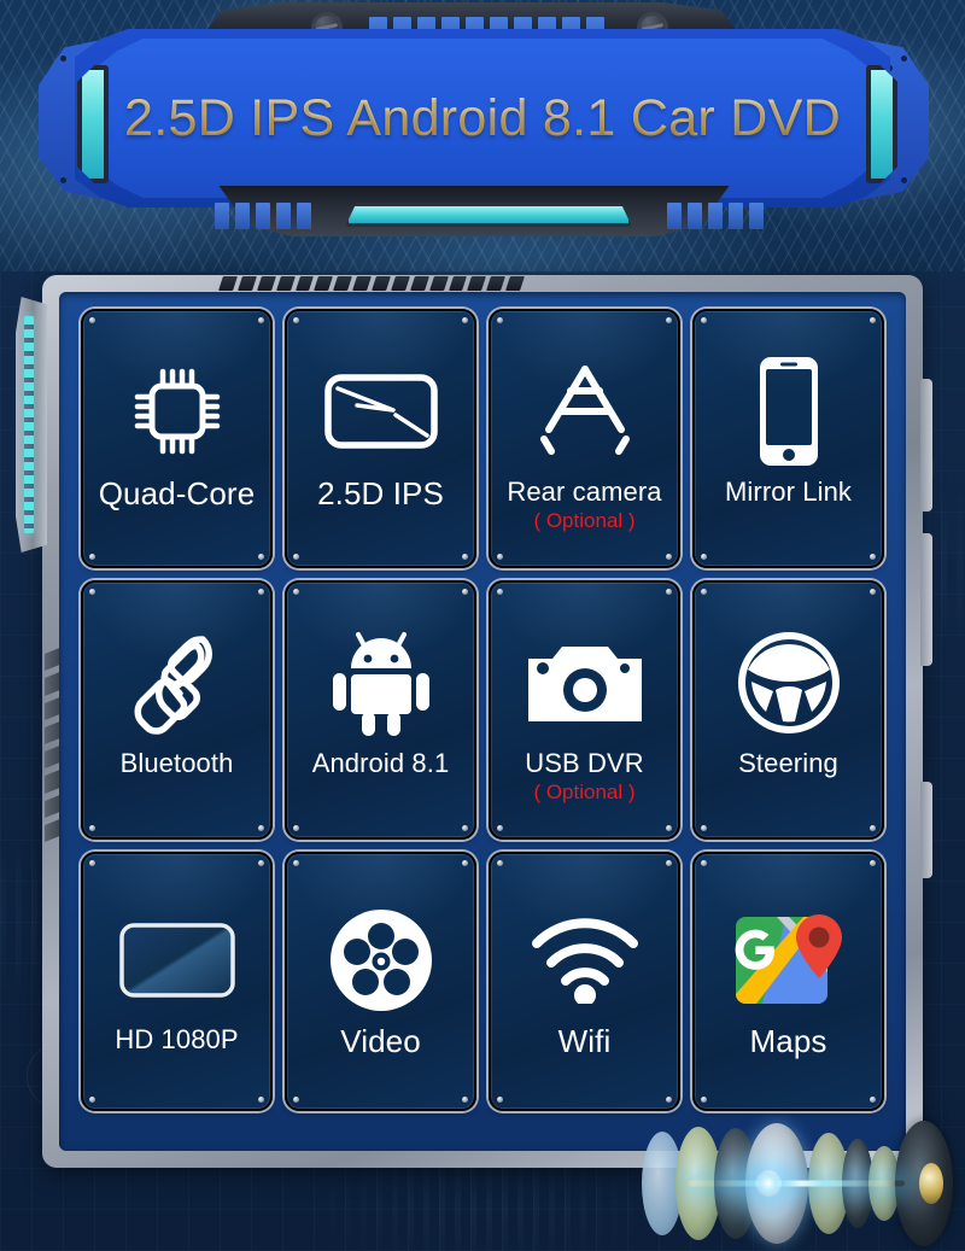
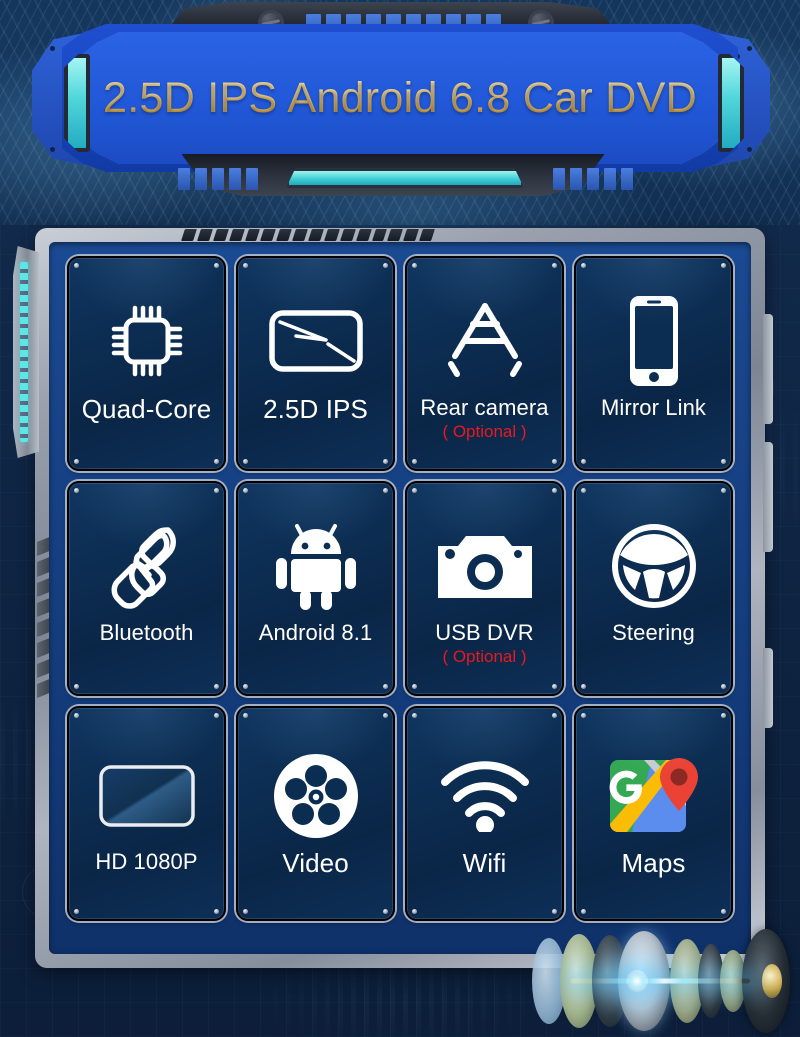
- 2.5D IPS Android 8.1 Car DVD
+ 2.5D IPS Android 6.8 Car DVD
